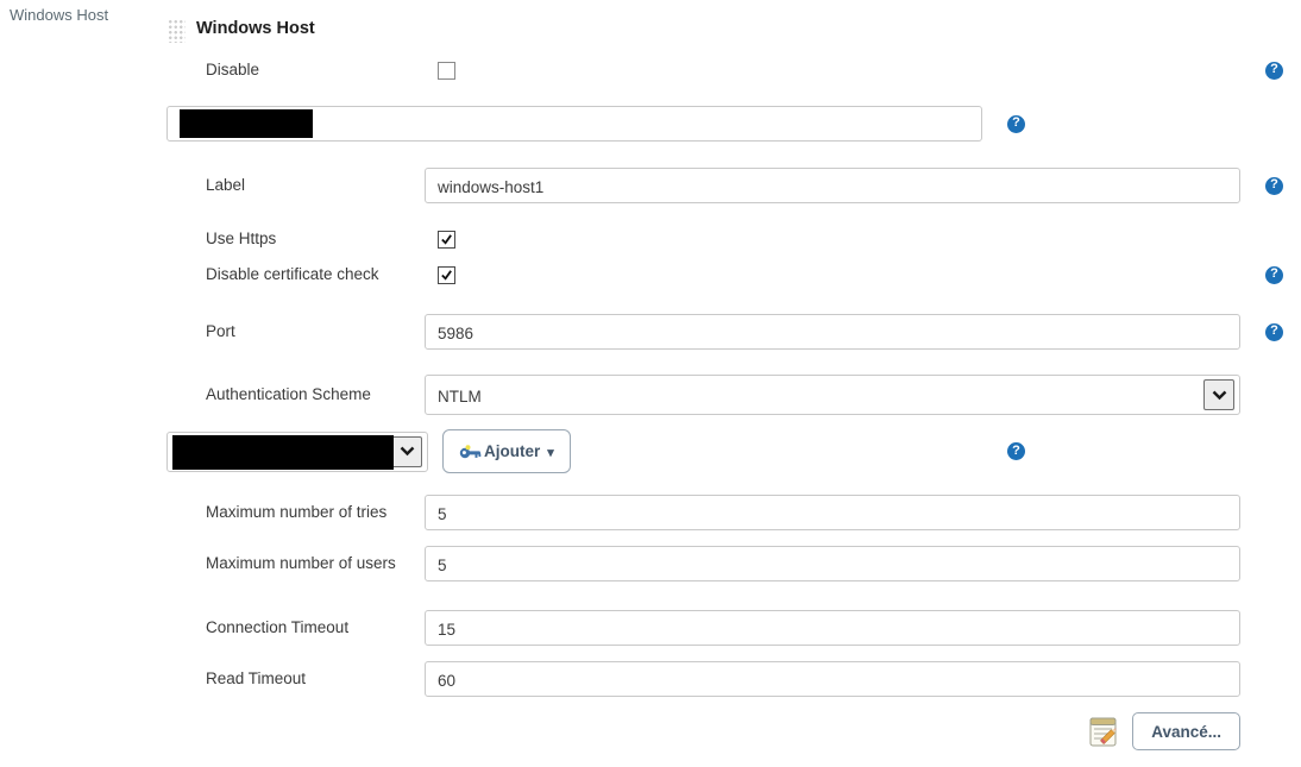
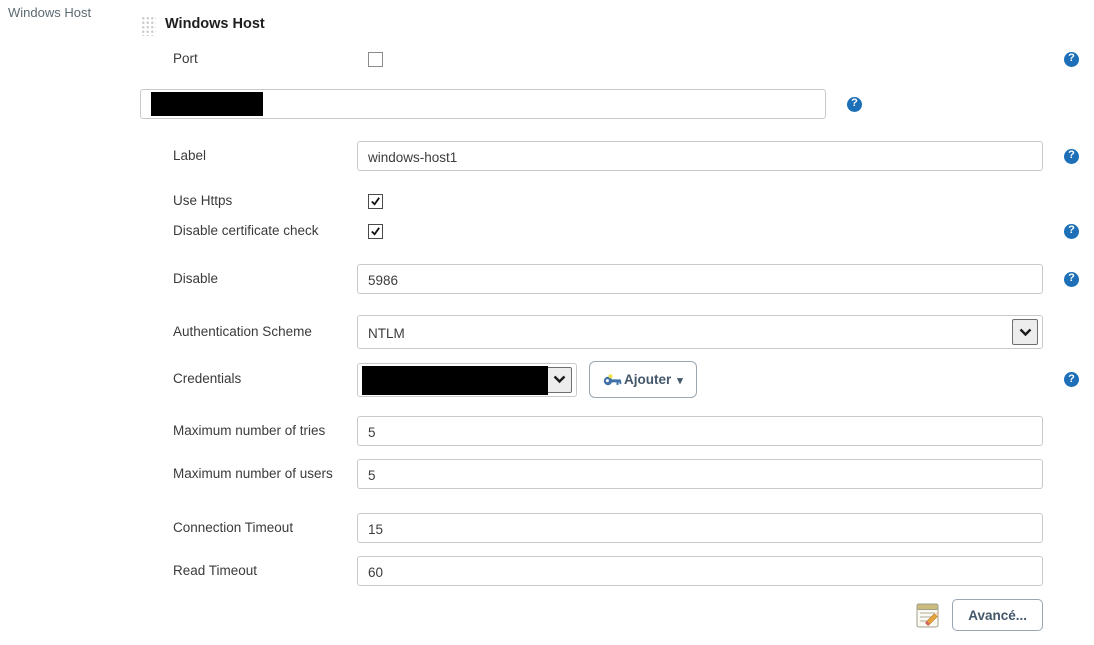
  Windows Host
  Windows Host
- Disable
+ Port
  ?
  ?
  Label
  windows-host1
  ?
  Use Https
  Disable certificate check
  ?
- Port
+ Disable
  5986
  ?
  Authentication Scheme
  NTLM
+ Credentials
  Ajouter
  ▾
  ?
  Maximum number of tries
  5
  Maximum number of users
  5
  Connection Timeout
  15
  Read Timeout
  60
  Avancé...
